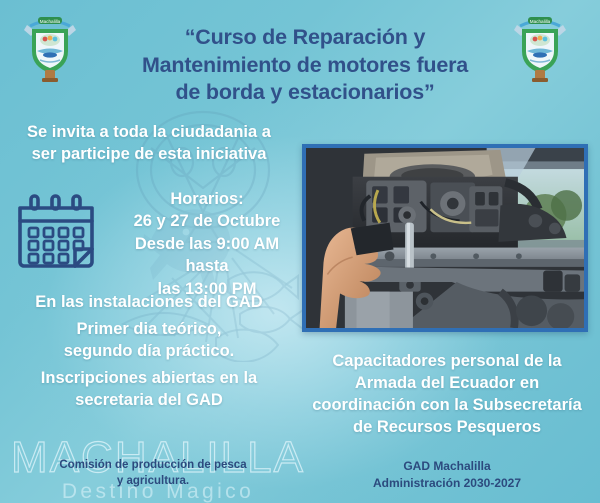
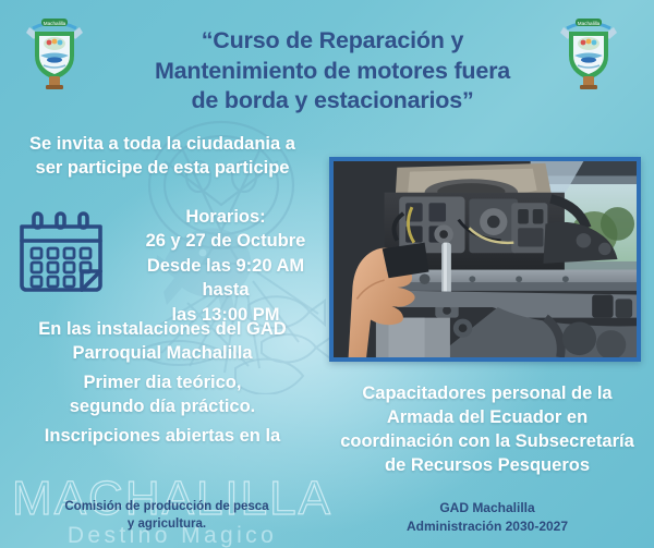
  MACHALILLA
  Destino Magico
  “Curso de Reparación y
  Mantenimiento de motores fuera
  de borda y estacionarios”
  Se invita a toda la ciudadania a
- ser participe de esta iniciativa
+ ser participe de esta participe
  Horarios:
  26 y 27 de Octubre
- Desde las 9:00 AM hasta
+ Desde las 9:20 AM hasta
  las 13:00 PM
  En las instalaciones del GAD
+ Parroquial Machalilla
  Primer dia teórico,
  segundo día práctico.
  Inscripciones abiertas en la
- secretaria del GAD
  Comisión de producción de pesca
  y agricultura.
  Capacitadores personal de la
  Armada del Ecuador en
  coordinación con la Subsecretaría
  de Recursos Pesqueros
  GAD Machalilla
  Administración 2030-2027
